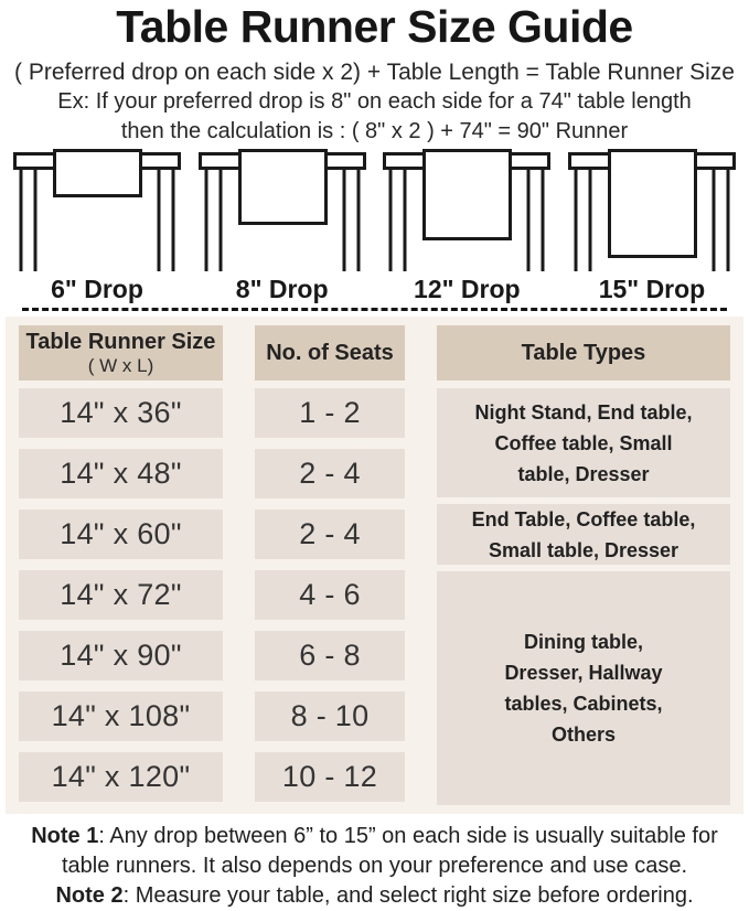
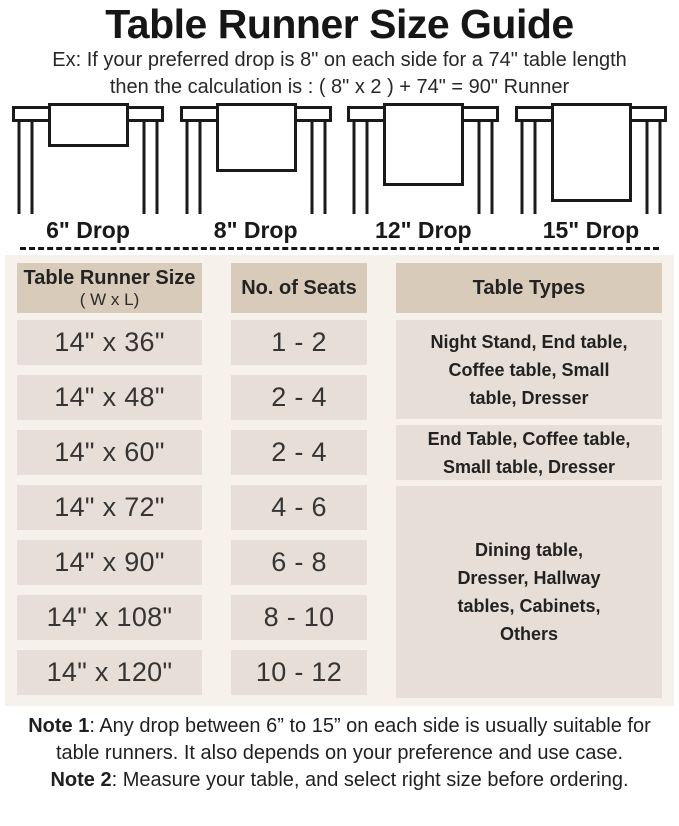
  Table Runner Size Guide
- ( Preferred drop on each side x 2) + Table Length = Table Runner Size
  Ex: If your preferred drop is 8" on each side for a 74" table length
  then the calculation is : ( 8" x 2 ) + 74" = 90" Runner
  6" Drop
  8" Drop
  12" Drop
  15" Drop
  Table Runner Size
  ( W x L)
  14" x 36"
  14" x 48"
  14" x 60"
  14" x 72"
  14" x 90"
  14" x 108"
  14" x 120"
  No. of Seats
  1 - 2
  2 - 4
  2 - 4
  4 - 6
  6 - 8
  8 - 10
  10 - 12
  Table Types
  Night Stand, End table,
  Coffee table, Small
  table, Dresser
  End Table, Coffee table,
  Small table, Dresser
  Dining table,
  Dresser, Hallway
  tables, Cabinets,
  Others
  Note 1: Any drop between 6” to 15” on each side is usually suitable for
  table runners. It also depends on your preference and use case.
  Note 2: Measure your table, and select right size before ordering.
